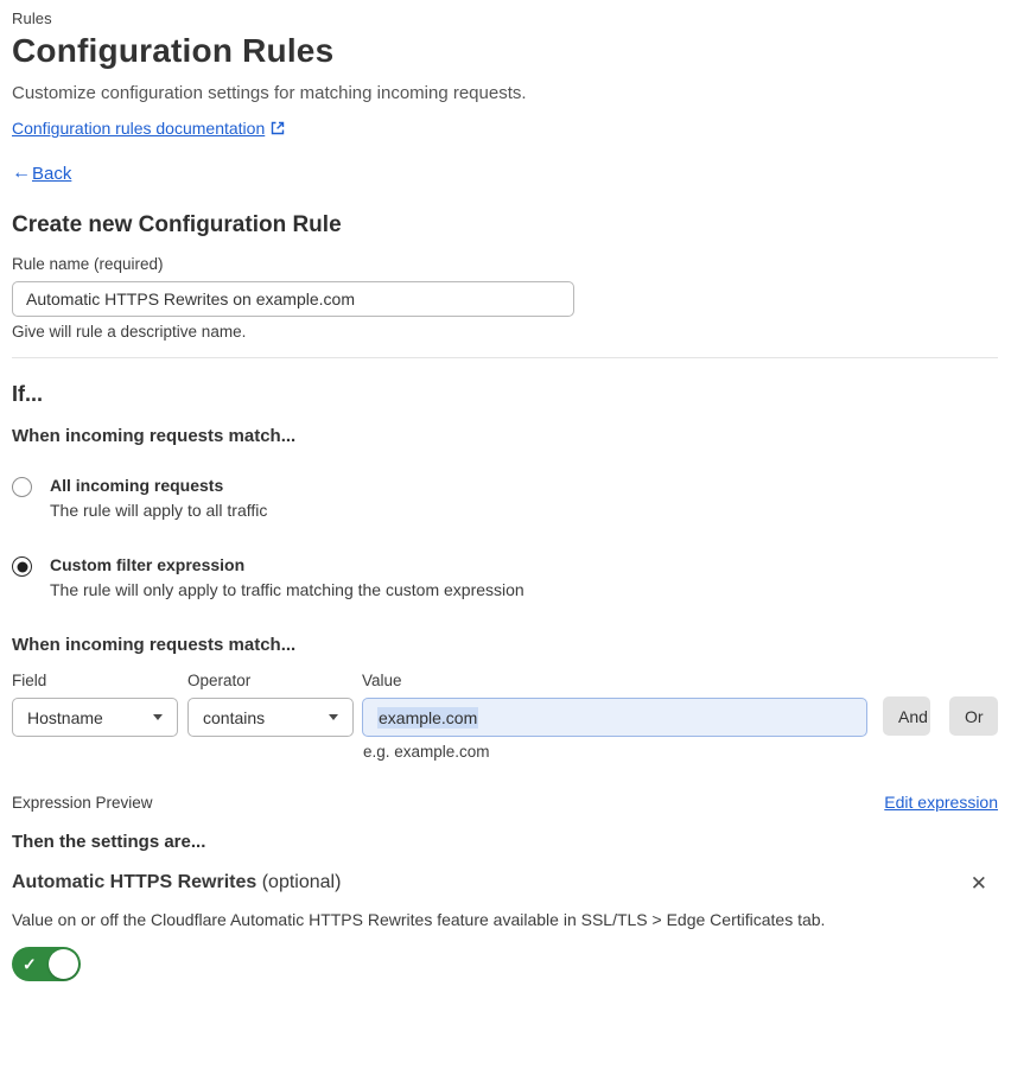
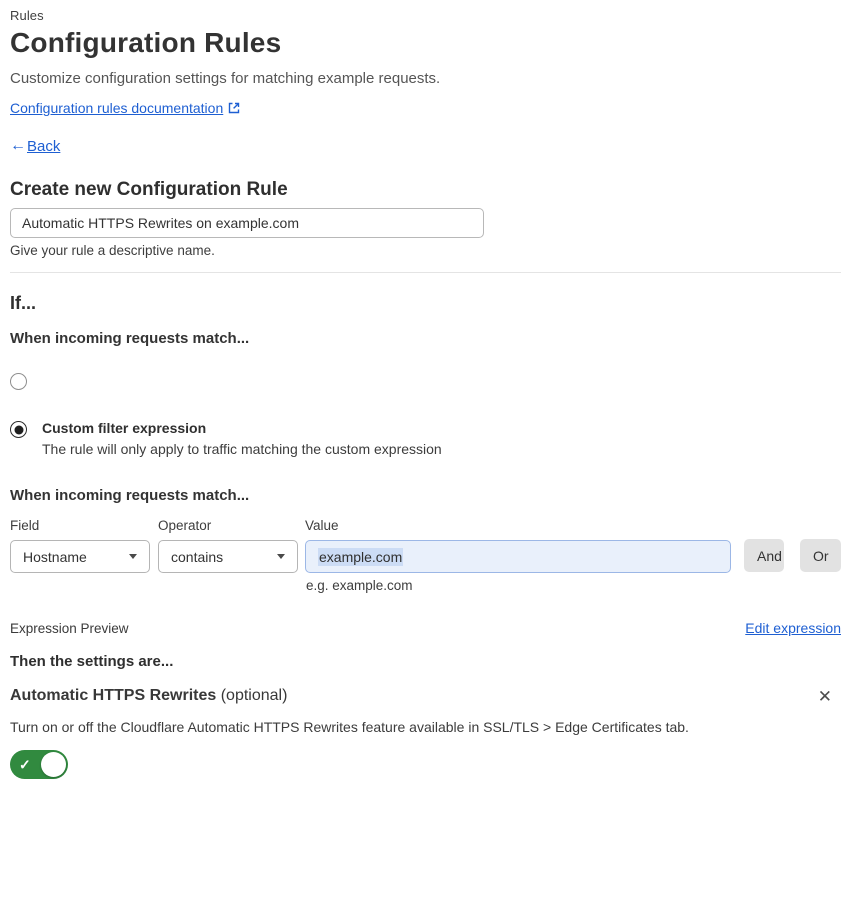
  Rules
  Configuration Rules
- Customize configuration settings for matching incoming requests.
+ Customize configuration settings for matching example requests.
  Configuration rules documentation
  ←
  Back
  Create new Configuration Rule
- Rule name (required)
  Automatic HTTPS Rewrites on example.com
- Give will rule a descriptive name.
+ Give your rule a descriptive name.
  If...
  When incoming requests match...
- All incoming requests
- The rule will apply to all traffic
  Custom filter expression
  The rule will only apply to traffic matching the custom expression
  When incoming requests match...
  Field
  Hostname
  Operator
  contains
  Value
  example.com
  And
  Or
  e.g. example.com
  Expression Preview
  Edit expression
  Then the settings are...
  Automatic HTTPS Rewrites (optional)
  ✕
- Value on or off the Cloudflare Automatic HTTPS Rewrites feature available in SSL/TLS > Edge Certificates tab.
+ Turn on or off the Cloudflare Automatic HTTPS Rewrites feature available in SSL/TLS > Edge Certificates tab.
  ✓
